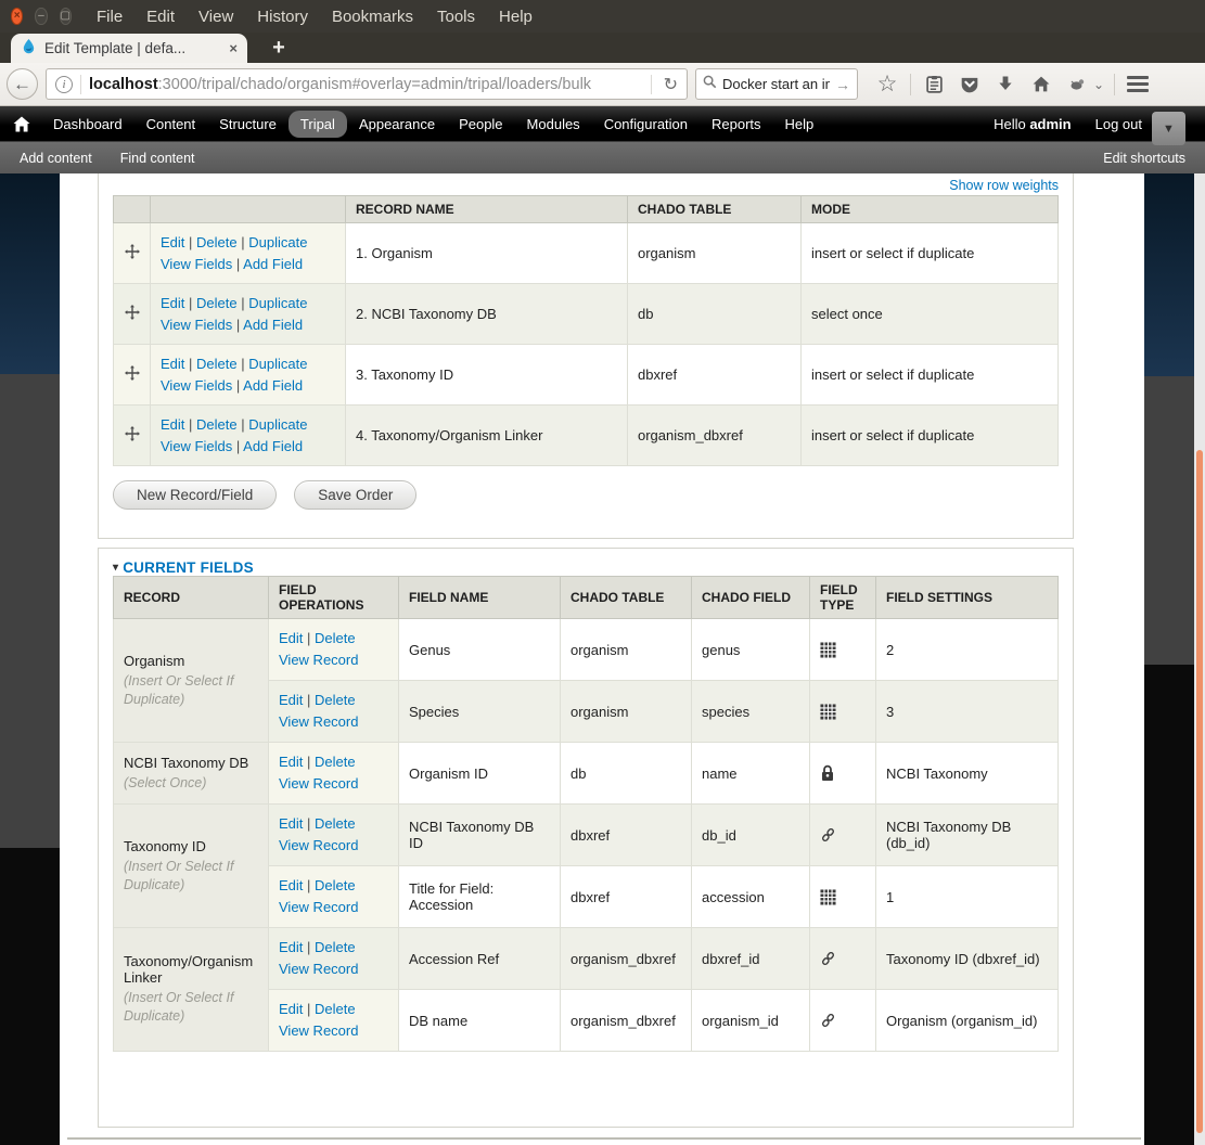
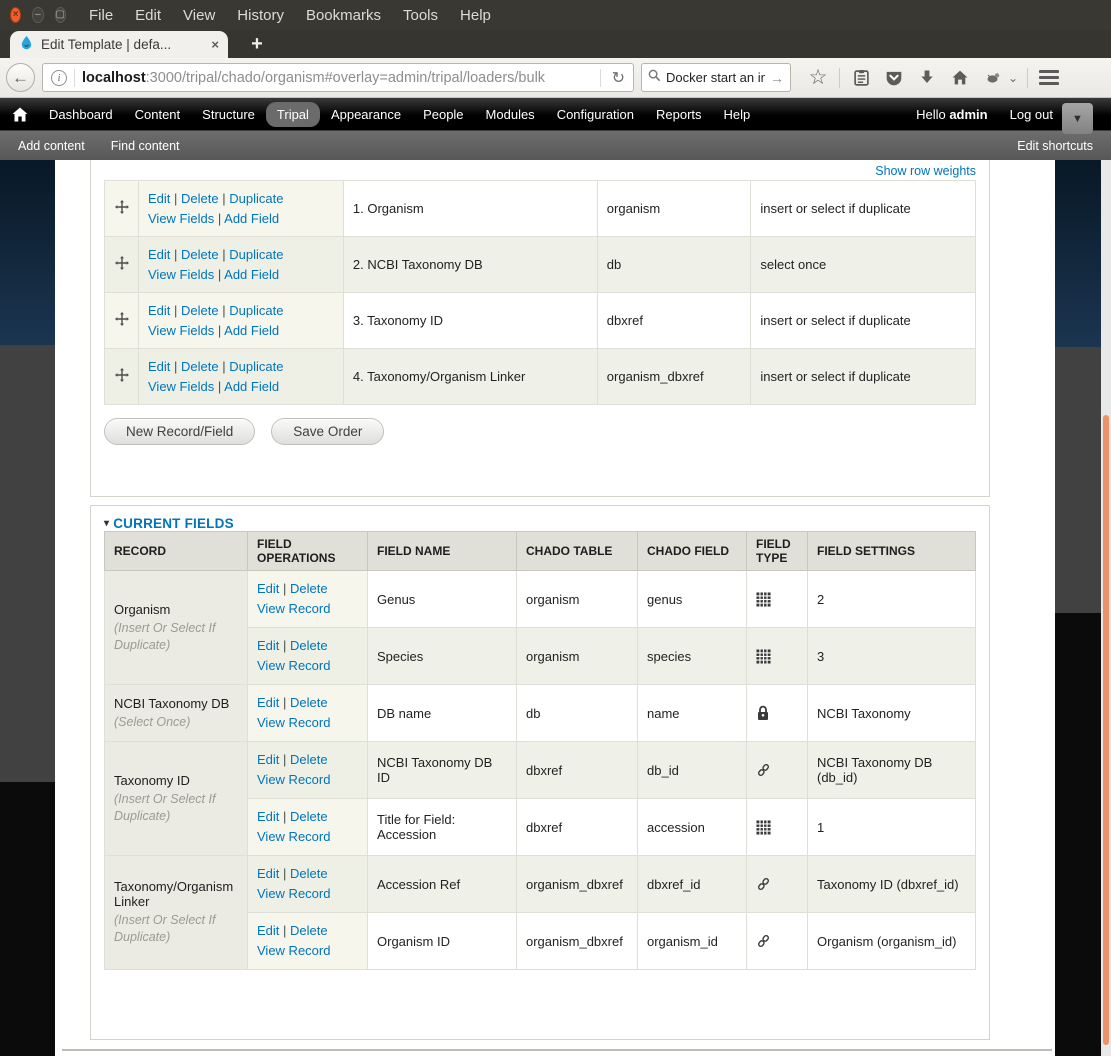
  ×
  –
  ▢
  File
  Edit
  View
  History
  Bookmarks
  Tools
  Help
  Edit Template | defa...
  ×
  +
  ←
  i
  localhost:3000/tripal/chado/organism#overlay=admin/tripal/loaders/bulk
  ↻
  Docker start an i
  →
  ☆
  ⌄
  Dashboard
  Content
  Structure
  Tripal
  Appearance
  People
  Modules
  Configuration
  Reports
  Help
  Hello admin
  Log out
  ▼
  Add content
  Find content
  Edit shortcuts
  Show row weights
- 		RECORD NAME	CHADO TABLE	MODE
  	Edit | Delete | Duplicate View Fields | Add Field	1. Organism	organism	insert or select if duplicate
  	Edit | Delete | Duplicate View Fields | Add Field	2. NCBI Taxonomy DB	db	select once
  	Edit | Delete | Duplicate View Fields | Add Field	3. Taxonomy ID	dbxref	insert or select if duplicate
  	Edit | Delete | Duplicate View Fields | Add Field	4. Taxonomy/Organism Linker	organism_dbxref	insert or select if duplicate
  New Record/Field
  Save Order
  ▾
  CURRENT FIELDS
  RECORD	FIELD OPERATIONS	FIELD NAME	CHADO TABLE	CHADO FIELD	FIELD TYPE	FIELD SETTINGS
  Organism (Insert Or Select If Duplicate)	Edit | Delete View Record	Genus	organism	genus		2
  Edit | Delete View Record	Species	organism	species		3
- NCBI Taxonomy DB (Select Once)	Edit | Delete View Record	Organism ID	db	name		NCBI Taxonomy
+ NCBI Taxonomy DB (Select Once)	Edit | Delete View Record	DB name	db	name		NCBI Taxonomy
  Taxonomy ID (Insert Or Select If Duplicate)	Edit | Delete View Record	NCBI Taxonomy DB ID	dbxref	db_id		NCBI Taxonomy DB (db_id)
  Edit | Delete View Record	Title for Field: Accession	dbxref	accession		1
  Taxonomy/Organism Linker (Insert Or Select If Duplicate)	Edit | Delete View Record	Accession Ref	organism_dbxref	dbxref_id		Taxonomy ID (dbxref_id)
- Edit | Delete View Record	DB name	organism_dbxref	organism_id		Organism (organism_id)
+ Edit | Delete View Record	Organism ID	organism_dbxref	organism_id		Organism (organism_id)
